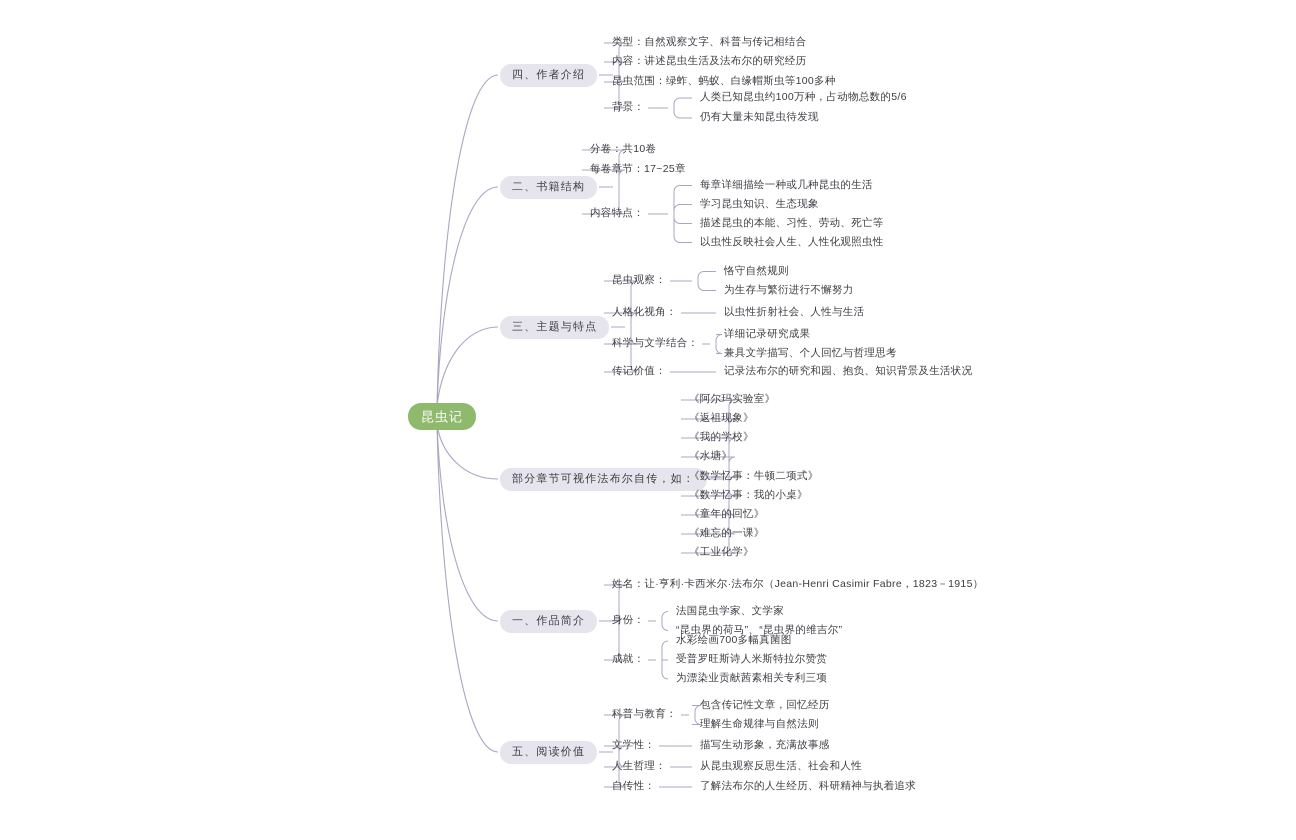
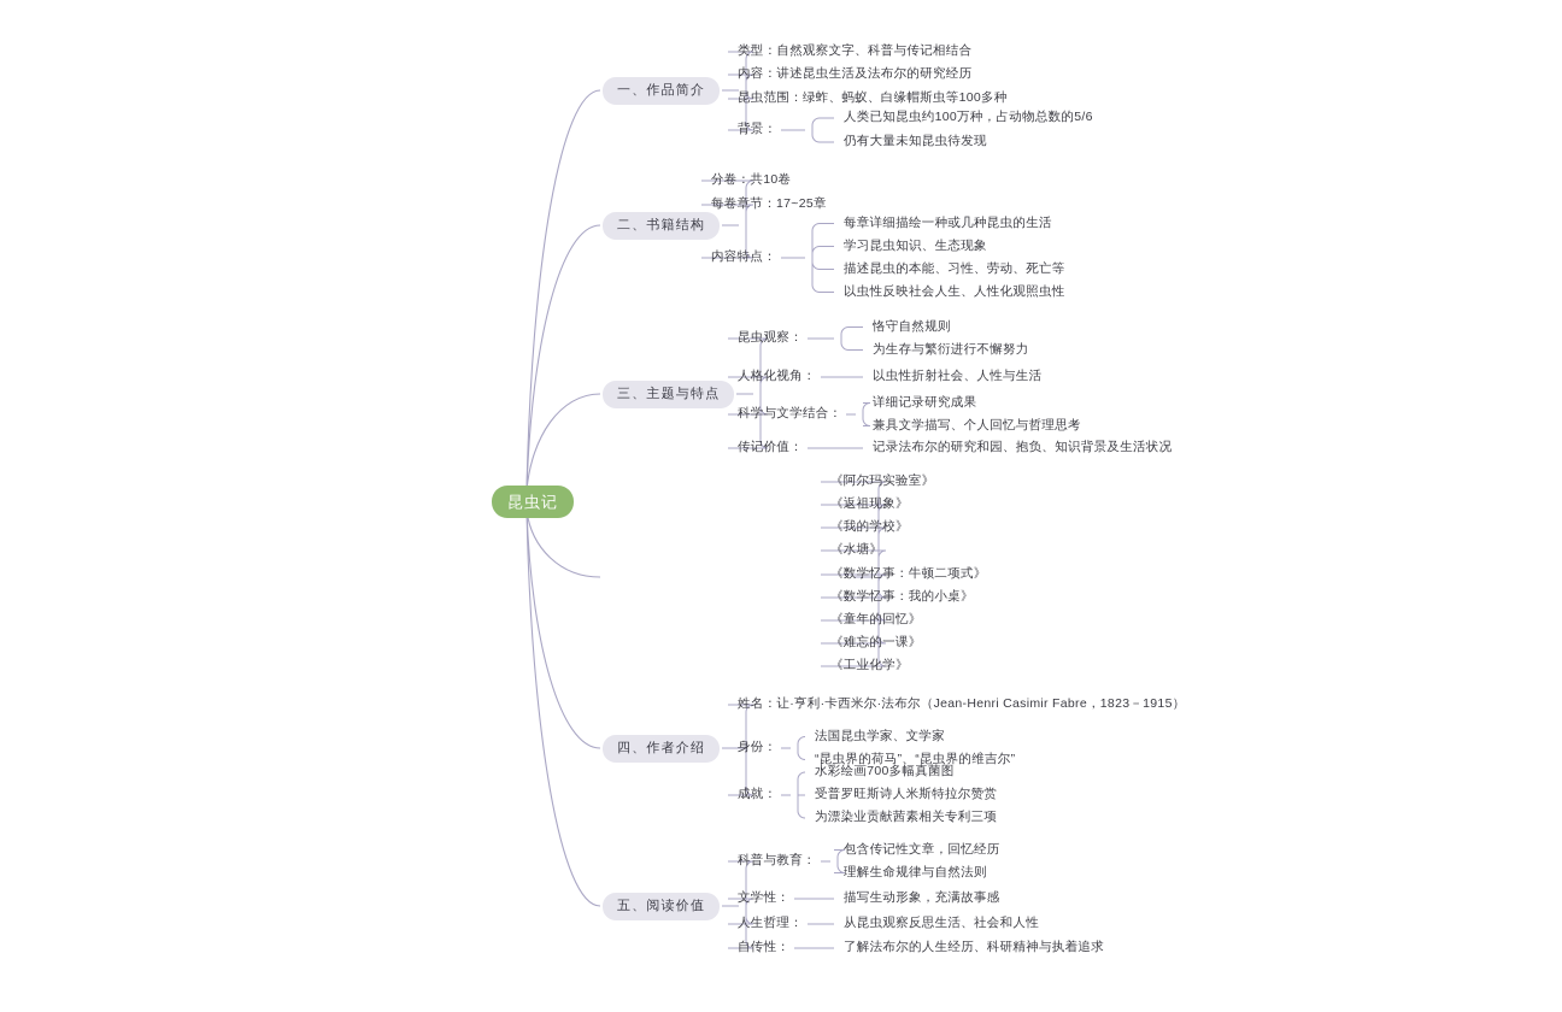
  昆虫记
- 四、作者介绍
+ 一、作品简介
  类型：自然观察文字、科普与传记相结合
  内容：讲述昆虫生活及法布尔的研究经历
  昆虫范围：绿蚱、蚂蚁、白缘帽斯虫等100多种
  背景：
  人类已知昆虫约100万种，占动物总数的5/6
  仍有大量未知昆虫待发现
  二、书籍结构
  分卷：共10卷
  每卷章节：17~25章
  内容特点：
  每章详细描绘一种或几种昆虫的生活
  学习昆虫知识、生态现象
  描述昆虫的本能、习性、劳动、死亡等
  以虫性反映社会人生、人性化观照虫性
  三、主题与特点
  昆虫观察：
  恪守自然规则
  为生存与繁衍进行不懈努力
  人格化视角：
  以虫性折射社会、人性与生活
  科学与文学结合：
  详细记录研究成果
  兼具文学描写、个人回忆与哲理思考
  传记价值：
  记录法布尔的研究和园、抱负、知识背景及生活状况
- 部分章节可视作法布尔自传，如：
  《阿尔玛实验室》
  《返祖现象》
  《我的学校》
  《水塘》
  《数学忆事：牛顿二项式》
  《数学忆事：我的小桌》
  《童年的回忆》
  《难忘的一课》
  《工业化学》
- 一、作品简介
+ 四、作者介绍
  姓名：让·亨利·卡西米尔·法布尔（Jean-Henri Casimir Fabre，1823－1915）
  身份：
  法国昆虫学家、文学家
  “昆虫界的荷马”、“昆虫界的维吉尔”
  成就：
  水彩绘画700多幅真菌图
  受普罗旺斯诗人米斯特拉尔赞赏
  为漂染业贡献茜素相关专利三项
  五、阅读价值
  科普与教育：
  包含传记性文章，回忆经历
  理解生命规律与自然法则
  文学性：
  描写生动形象，充满故事感
  人生哲理：
  从昆虫观察反思生活、社会和人性
  自传性：
  了解法布尔的人生经历、科研精神与执着追求
